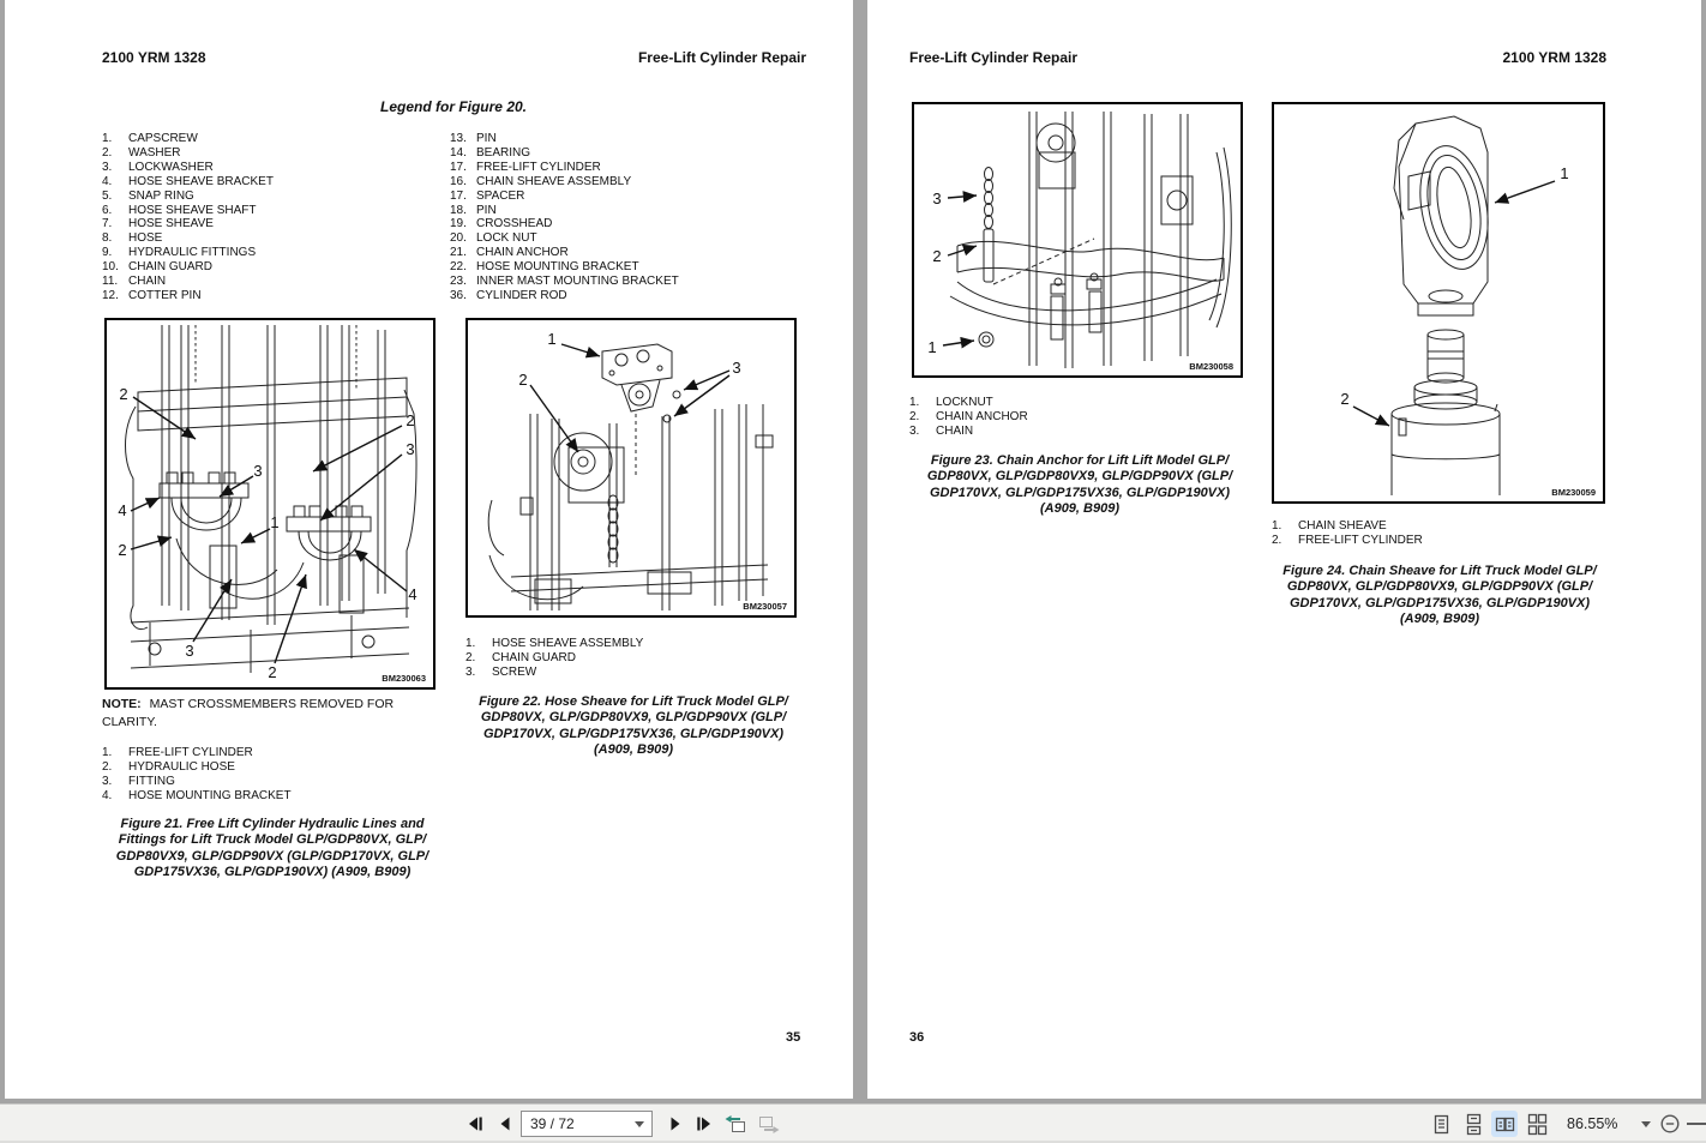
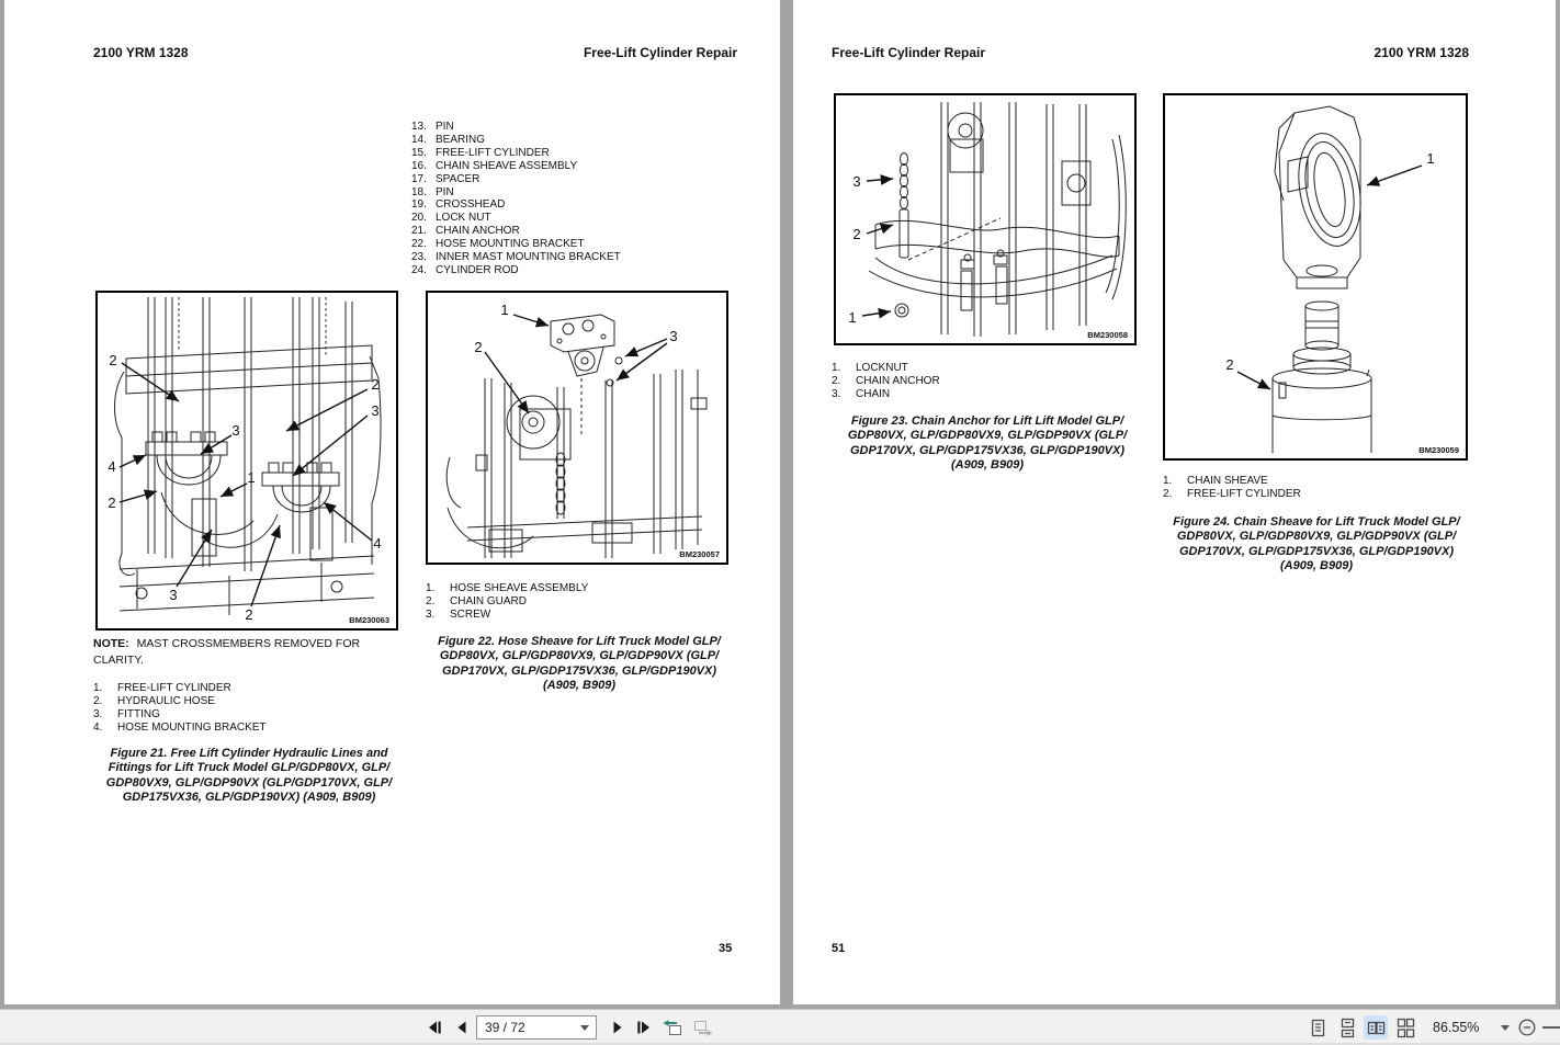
  2100 YRM 1328
  Free-Lift Cylinder Repair
- Legend for Figure 20.
- 1. CAPSCREW
- 2. WASHER
- 3. LOCKWASHER
- 4. HOSE SHEAVE BRACKET
- 5. SNAP RING
- 6. HOSE SHEAVE SHAFT
- 7. HOSE SHEAVE
- 8. HOSE
- 9. HYDRAULIC FITTINGS
- 10. CHAIN GUARD
- 11. CHAIN
- 12. COTTER PIN
  13. PIN
  14. BEARING
- 17. FREE-LIFT CYLINDER
+ 15. FREE-LIFT CYLINDER
  16. CHAIN SHEAVE ASSEMBLY
  17. SPACER
  18. PIN
  19. CROSSHEAD
  20. LOCK NUT
  21. CHAIN ANCHOR
  22. HOSE MOUNTING BRACKET
  23. INNER MAST MOUNTING BRACKET
- 36. CYLINDER ROD
+ 24. CYLINDER ROD
  2
  2
  3
  3
  4
  1
  2
  4
  3
  2
  BM230063
  NOTE: MAST CROSSMEMBERS REMOVED FOR
  CLARITY.
  1. FREE-LIFT CYLINDER
  2. HYDRAULIC HOSE
  3. FITTING
  4. HOSE MOUNTING BRACKET
  Figure 21. Free Lift Cylinder Hydraulic Lines and
  Fittings for Lift Truck Model GLP/GDP80VX, GLP/
  GDP80VX9, GLP/GDP90VX (GLP/GDP170VX, GLP/
  GDP175VX36, GLP/GDP190VX) (A909, B909)
  1
  3
  2
  BM230057
  1. HOSE SHEAVE ASSEMBLY
  2. CHAIN GUARD
  3. SCREW
  Figure 22. Hose Sheave for Lift Truck Model GLP/
  GDP80VX, GLP/GDP80VX9, GLP/GDP90VX (GLP/
  GDP170VX, GLP/GDP175VX36, GLP/GDP190VX)
  (A909, B909)
  35
  Free-Lift Cylinder Repair
  2100 YRM 1328
  3
  2
  1
  BM230058
  1. LOCKNUT
  2. CHAIN ANCHOR
  3. CHAIN
  Figure 23. Chain Anchor for Lift Lift Model GLP/
  GDP80VX, GLP/GDP80VX9, GLP/GDP90VX (GLP/
  GDP170VX, GLP/GDP175VX36, GLP/GDP190VX)
  (A909, B909)
  1
  2
  BM230059
  1. CHAIN SHEAVE
  2. FREE-LIFT CYLINDER
  Figure 24. Chain Sheave for Lift Truck Model GLP/
  GDP80VX, GLP/GDP80VX9, GLP/GDP90VX (GLP/
  GDP170VX, GLP/GDP175VX36, GLP/GDP190VX)
  (A909, B909)
- 36
+ 51
  39 / 72
  86.55%
